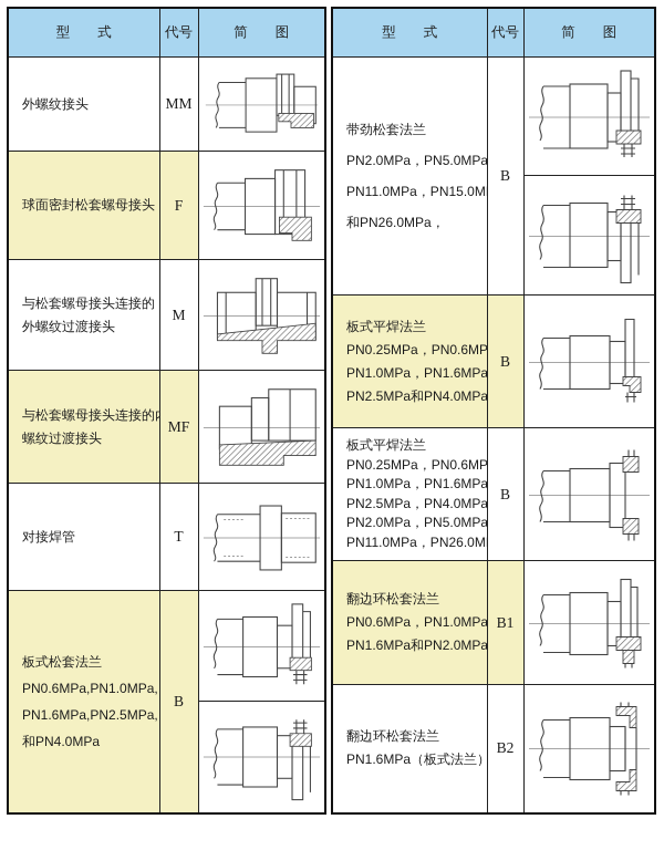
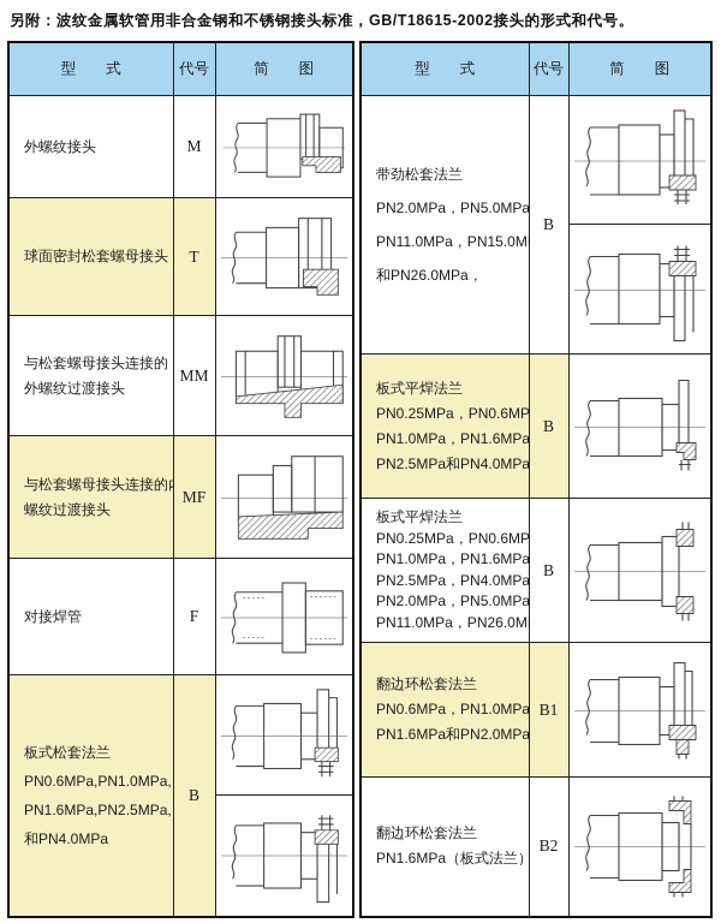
+ 另附：波纹金属软管用非合金钢和不锈钢接头标准，GB/T18615-2002接头的形式和代号。
  型 式	代号	简 图
- 外螺纹接头	MM
+ 外螺纹接头	M
- 球面密封松套螺母接头	F
+ 球面密封松套螺母接头	T
- 与松套螺母接头连接的 外螺纹过渡接头	M
+ 与松套螺母接头连接的 外螺纹过渡接头	MM
  与松套螺母接头连接的 螺纹过渡接头	MF
- 对接焊管	T
+ 对接焊管	F
  板式松套法兰 PN0.6MPa,PN1.0MPa, PN1.6MPa,PN2.5MPa, 和PN4.0MPa	B
  型 式	代号	简 图
  带劲松套法兰 PN2.0MPa，PN5.0MPa PN11.0MPa，PN15.0M 和PN26.0MPa，	B
  板式平焊法兰 PN0.25MPa，PN0.6MP PN1.0MPa，PN1.6MPa PN2.5MPa和PN4.0MPa	B
  板式平焊法兰 PN0.25MPa，PN0.6MP PN1.0MPa，PN1.6MPa PN2.5MPa，PN4.0MPa PN2.0MPa，PN5.0MPa PN11.0MPa，PN26.0M	B
  翻边环松套法兰 PN0.6MPa，PN1.0MPa PN1.6MPa和PN2.0MPa	B1
  翻边环松套法兰 PN1.6MPa（板式法兰）	B2
